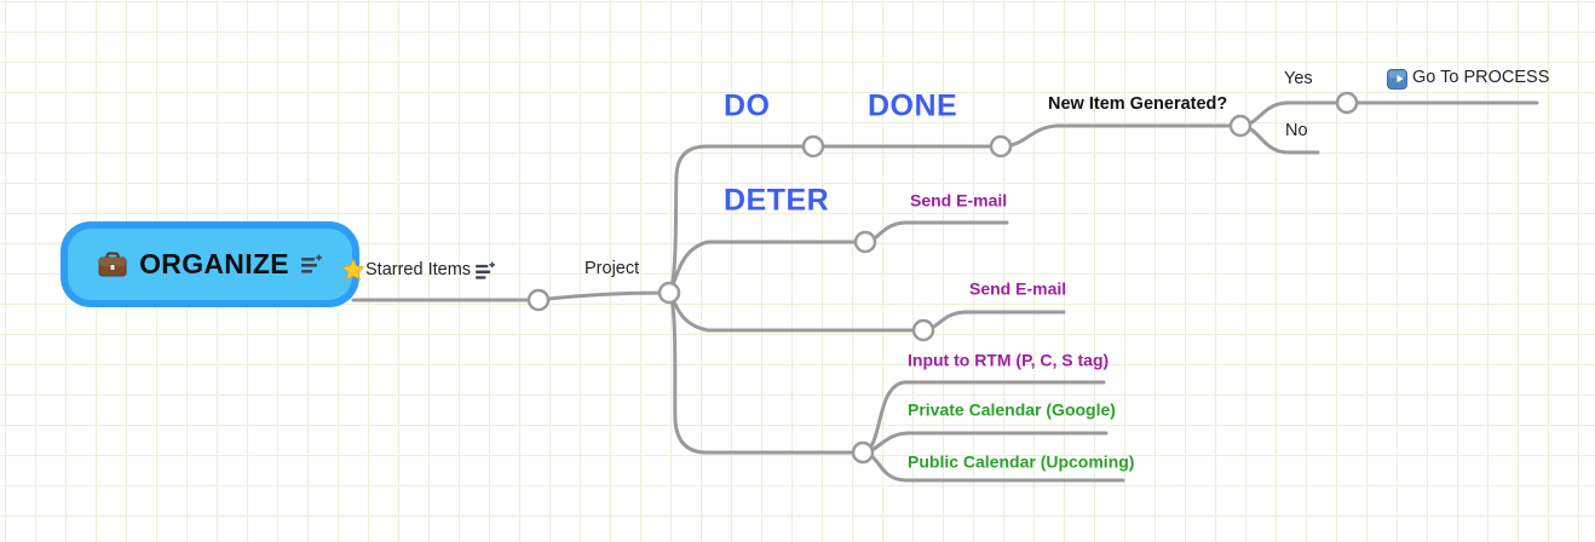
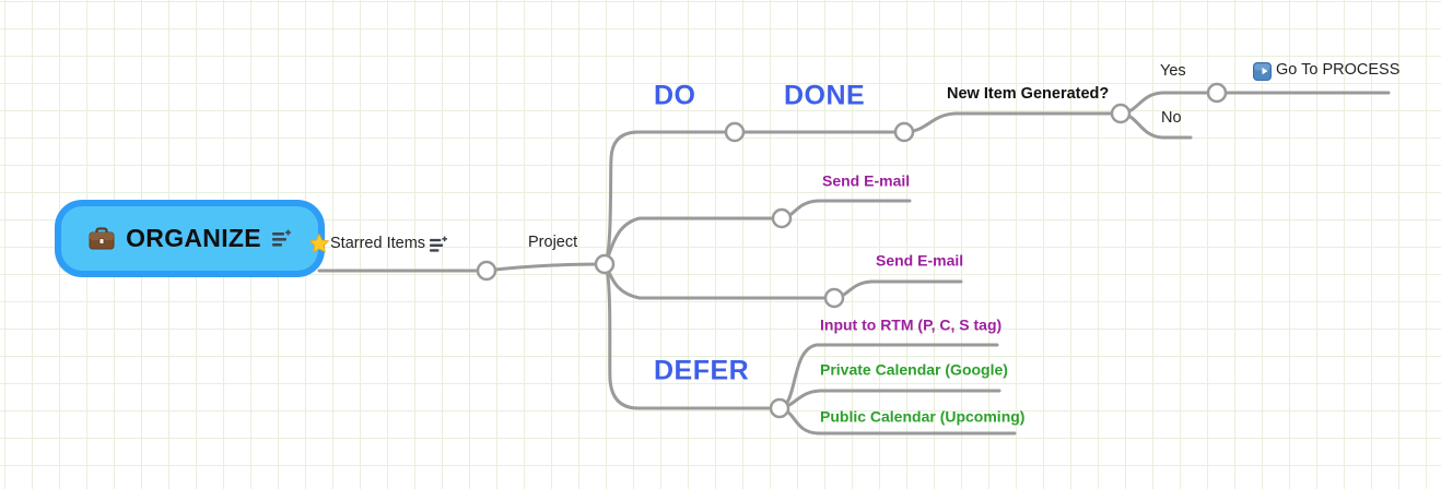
  ORGANIZE
  Starred Items
  Project
  DO
  DONE
  New Item Generated?
  Yes
  No
  Go To PROCESS
- DETER
  Send E-mail
  Send E-mail
+ DEFER
  Input to RTM (P, C, S tag)
  Private Calendar (Google)
  Public Calendar (Upcoming)
